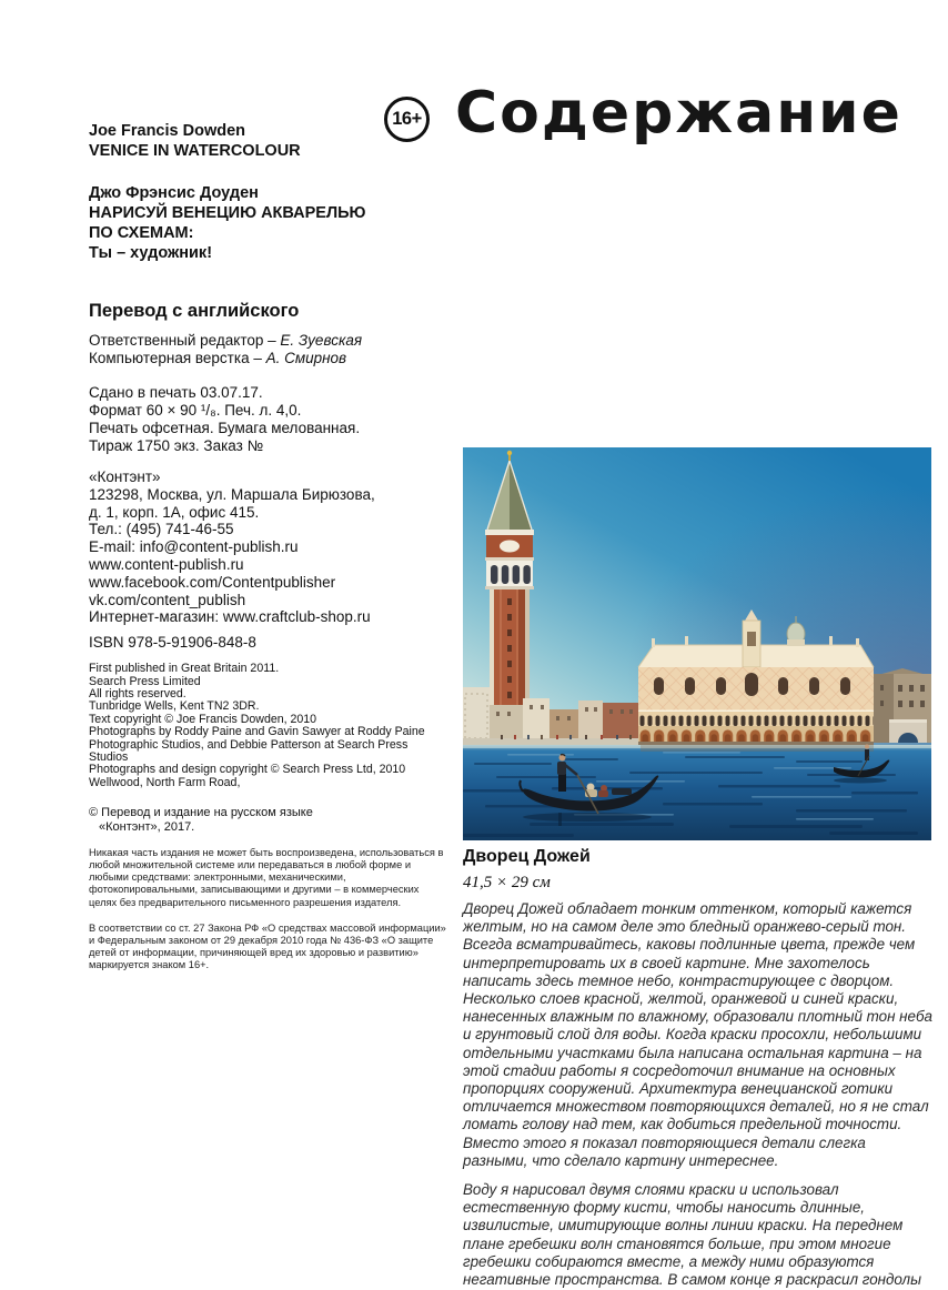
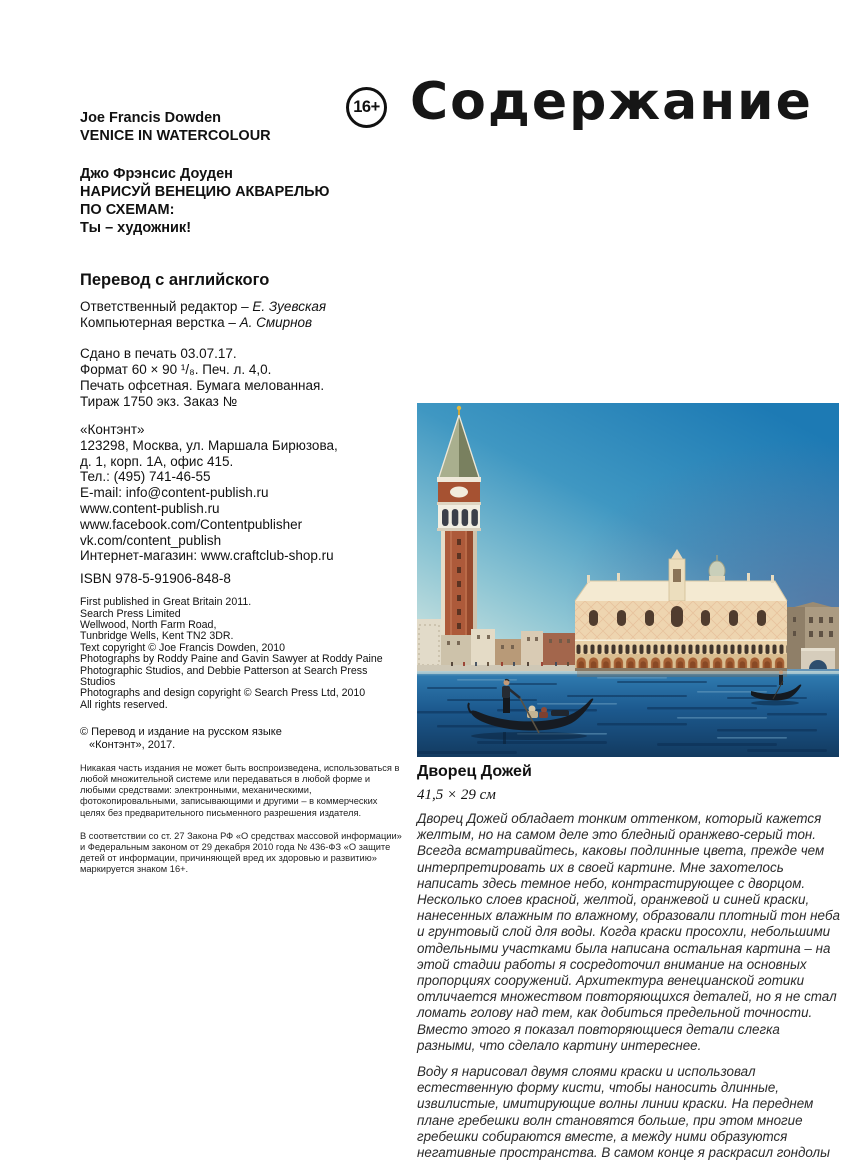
  Joe Francis Dowden
  VENICE IN WATERCOLOUR
  Джо Фрэнсис Доуден
  НАРИСУЙ ВЕНЕЦИЮ АКВАРЕЛЬЮ
  ПО СХЕМАМ:
  Ты – художник!
  Перевод с английского
  Ответственный редактор – Е. Зуевская
  Компьютерная верстка – А. Смирнов
  Сдано в печать 03.07.17.
  Формат 60 × 90 ¹/₈. Печ. л. 4,0.
  Печать офсетная. Бумага мелованная.
  Тираж 1750 экз. Заказ №
  «Контэнт»
  123298, Москва, ул. Маршала Бирюзова,
  д. 1, корп. 1А, офис 415.
  Тел.: (495) 741-46-55
  E-mail: info@content-publish.ru
  www.content-publish.ru
  www.facebook.com/Contentpublisher
  vk.com/content_publish
  Интернет-магазин: www.craftclub-shop.ru
  ISBN 978-5-91906-848-8
  First published in Great Britain 2011.
  Search Press Limited
- All rights reserved.
+ Wellwood, North Farm Road,
  Tunbridge Wells, Kent TN2 3DR.
  Text copyright © Joe Francis Dowden, 2010
  Photographs by Roddy Paine and Gavin Sawyer at Roddy Paine
  Photographic Studios, and Debbie Patterson at Search Press Studios
  Photographs and design copyright © Search Press Ltd, 2010
- Wellwood, North Farm Road,
+ All rights reserved.
  © Перевод и издание на русском языке
  «Контэнт», 2017.
  Никакая часть издания не может быть воспроизведена, использоваться в любой множительной системе или передаваться в любой форме и любыми средствами: электронными, механическими, фотокопировальными, записывающими и другими – в коммерческих целях без предварительного письменного разрешения издателя.
  В соответствии со ст. 27 Закона РФ «О средствах массовой информации» и Федеральным законом от 29 декабря 2010 года № 436-ФЗ «О защите детей от информации, причиняющей вред их здоровью и развитию» маркируется знаком 16+.
  16+
  Содержание
  Дворец Дожей
  41,5 × 29 см
  Дворец Дожей обладает тонким оттенком, который кажется желтым, но на самом деле это бледный оранжево-серый тон. Всегда всматривайтесь, каковы подлинные цвета, прежде чем интерпретировать их в своей картине. Мне захотелось написать здесь темное небо, контрастирующее с дворцом. Несколько слоев красной, желтой, оранжевой и синей краски, нанесенных влажным по влажному, образовали плотный тон неба и грунтовый слой для воды. Когда краски просохли, небольшими отдельными участками была написана остальная картина – на этой стадии работы я сосредоточил внимание на основных пропорциях сооружений. Архитектура венецианской готики отличается множеством повторяющихся деталей, но я не стал ломать голову над тем, как добиться предельной точности. Вместо этого я показал повторяющиеся детали слегка разными, что сделало картину интереснее.
  Воду я нарисовал двумя слоями краски и использовал естественную форму кисти, чтобы наносить длинные, извилистые, имитирующие волны линии краски. На переднем плане гребешки волн становятся больше, при этом многие гребешки собираются вместе, а между ними образуются негативные пространства. В самом конце я раскрасил гондолы
